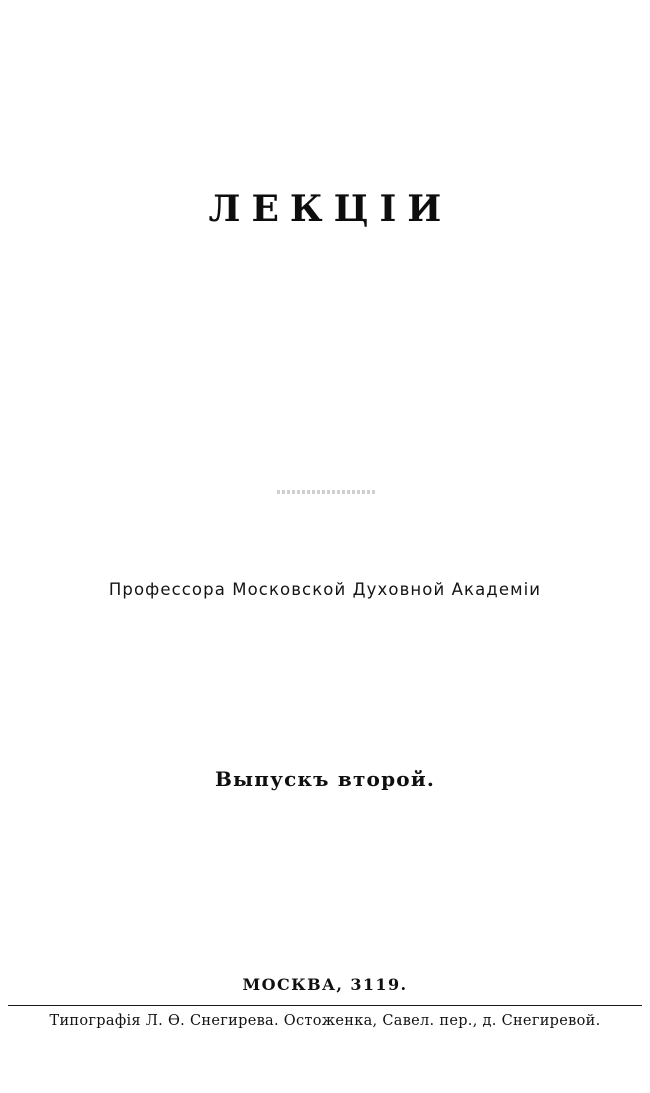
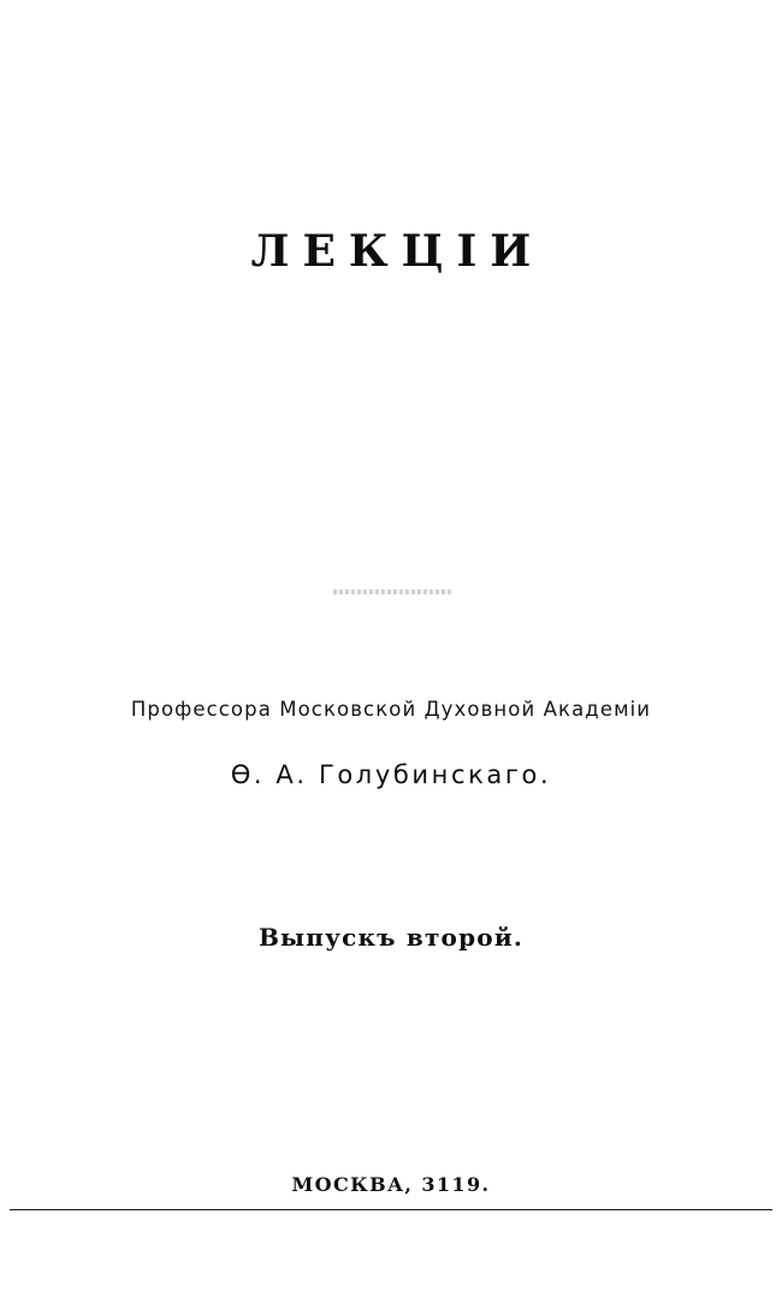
  ЛЕКЦІИ
  Профессора Московской Духовной Академіи
+ Ѳ. А. Голубинскаго.
  Выпускъ второй.
  МОСКВА, 3119.
- Типографія Л. Ѳ. Снегирева. Остоженка, Савел. пер., д. Снегиревой.
